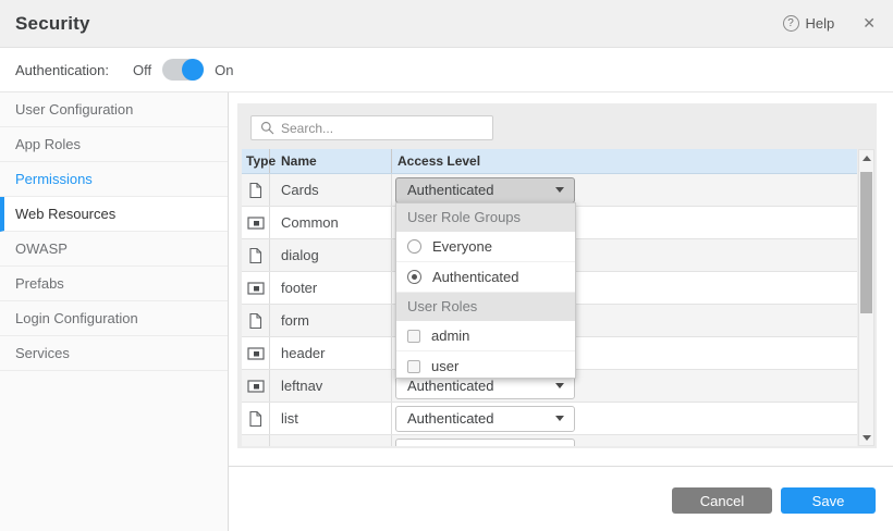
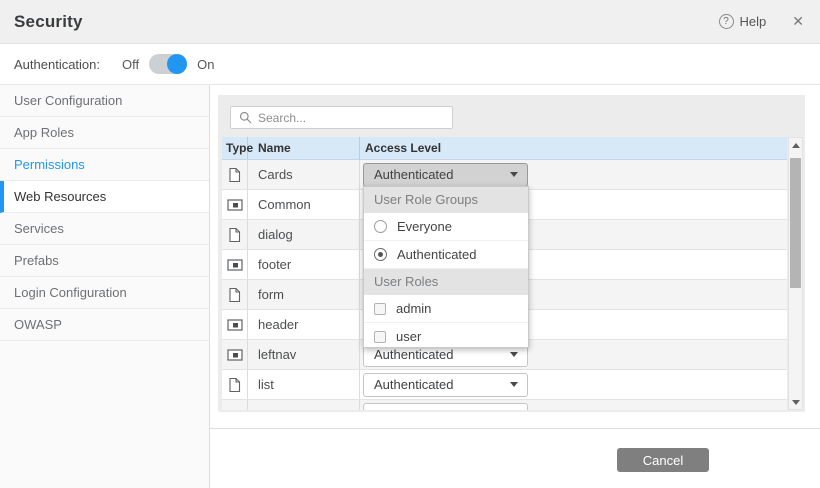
  Security
  ?
  Help
  ✕
  Authentication:
  Off
  On
  User Configuration
  App Roles
  Permissions
  Web Resources
- OWASP
+ Services
  Prefabs
  Login Configuration
- Services
+ OWASP
  Search...
  Type
  Name
  Access Level
  Cards
  Authenticated
  Common
  dialog
  footer
  form
  header
  leftnav
  Authenticated
  list
  Authenticated
  User Role Groups
  Everyone
  Authenticated
  User Roles
  admin
  user
  Cancel
- Save
